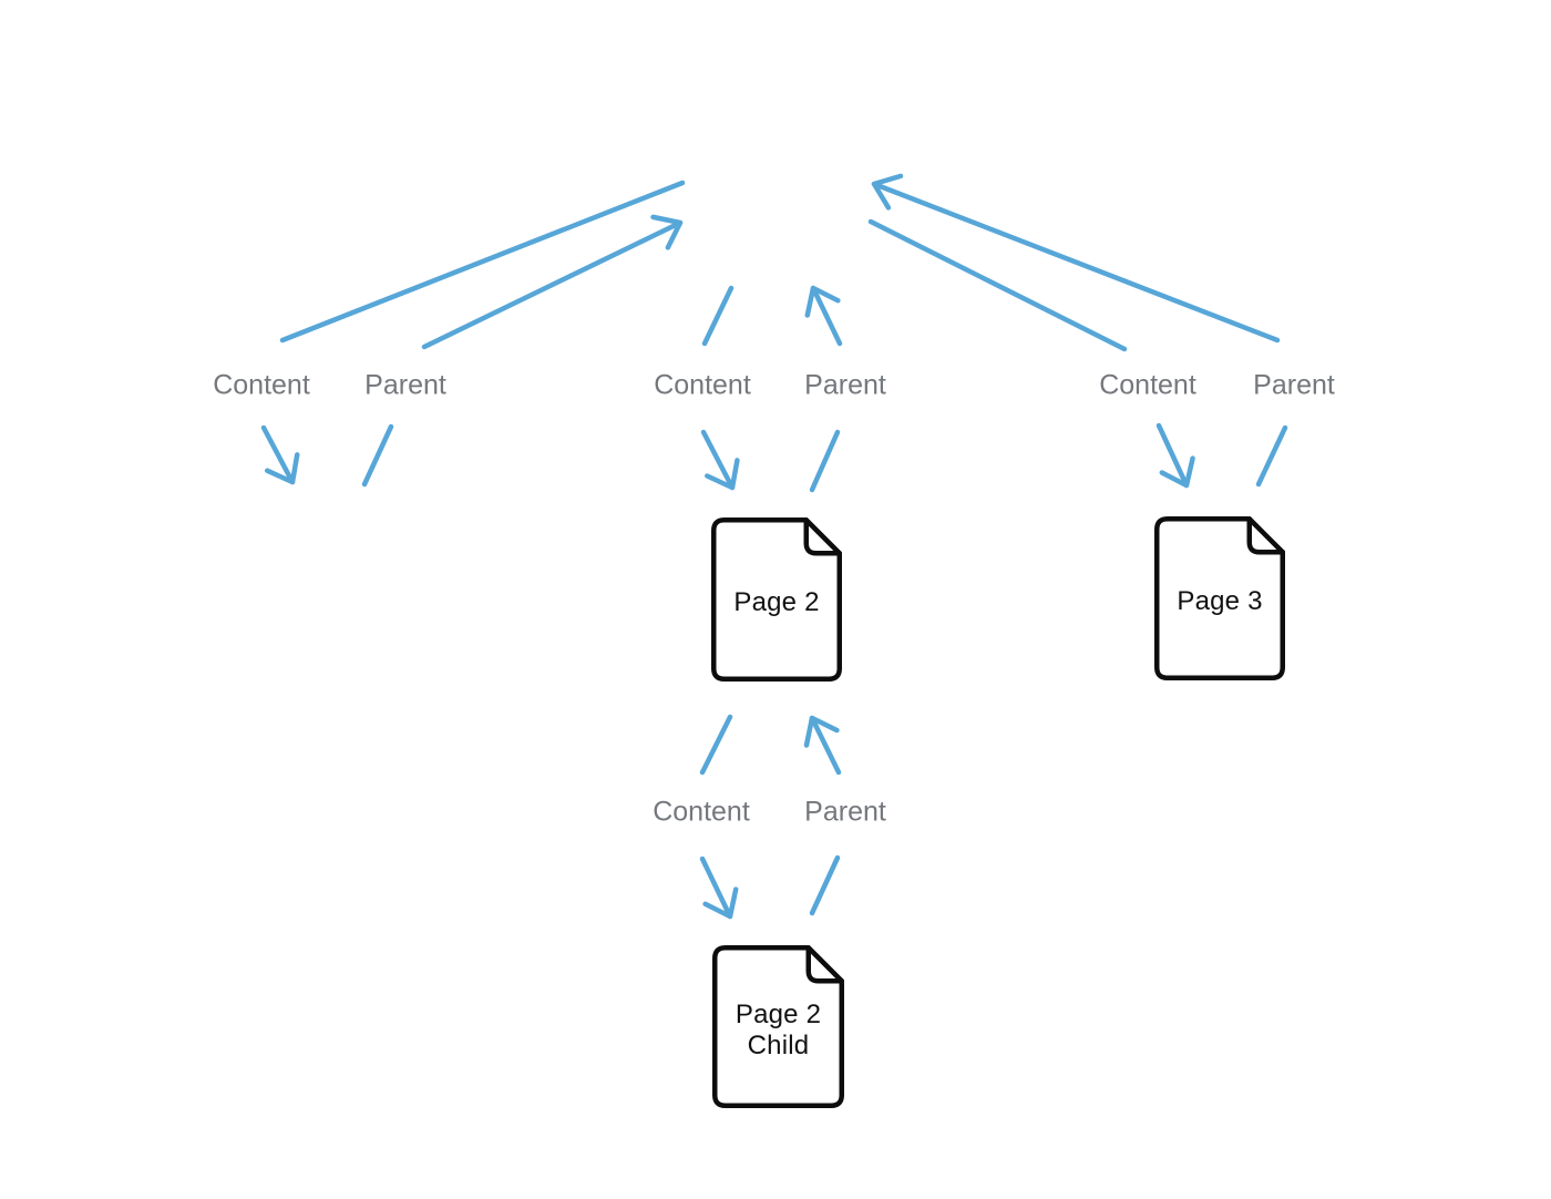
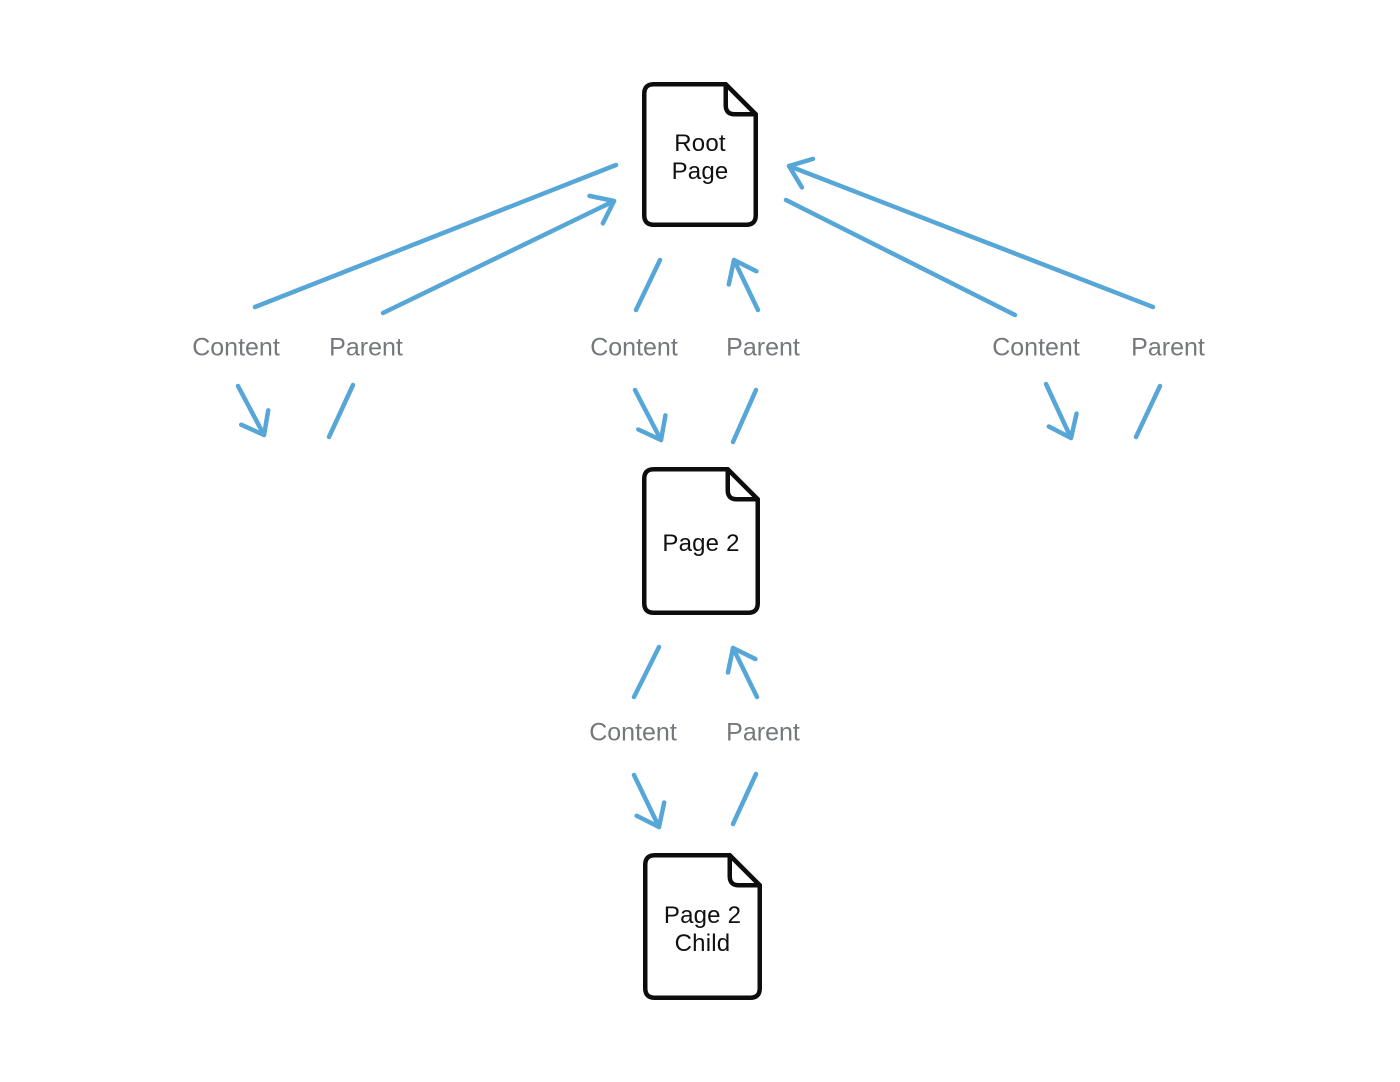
+ Root
+ Page
  Page 2
- Page 3
  Page 2
  Child
  Content
  Parent
  Content
  Parent
  Content
  Parent
  Content
  Parent
